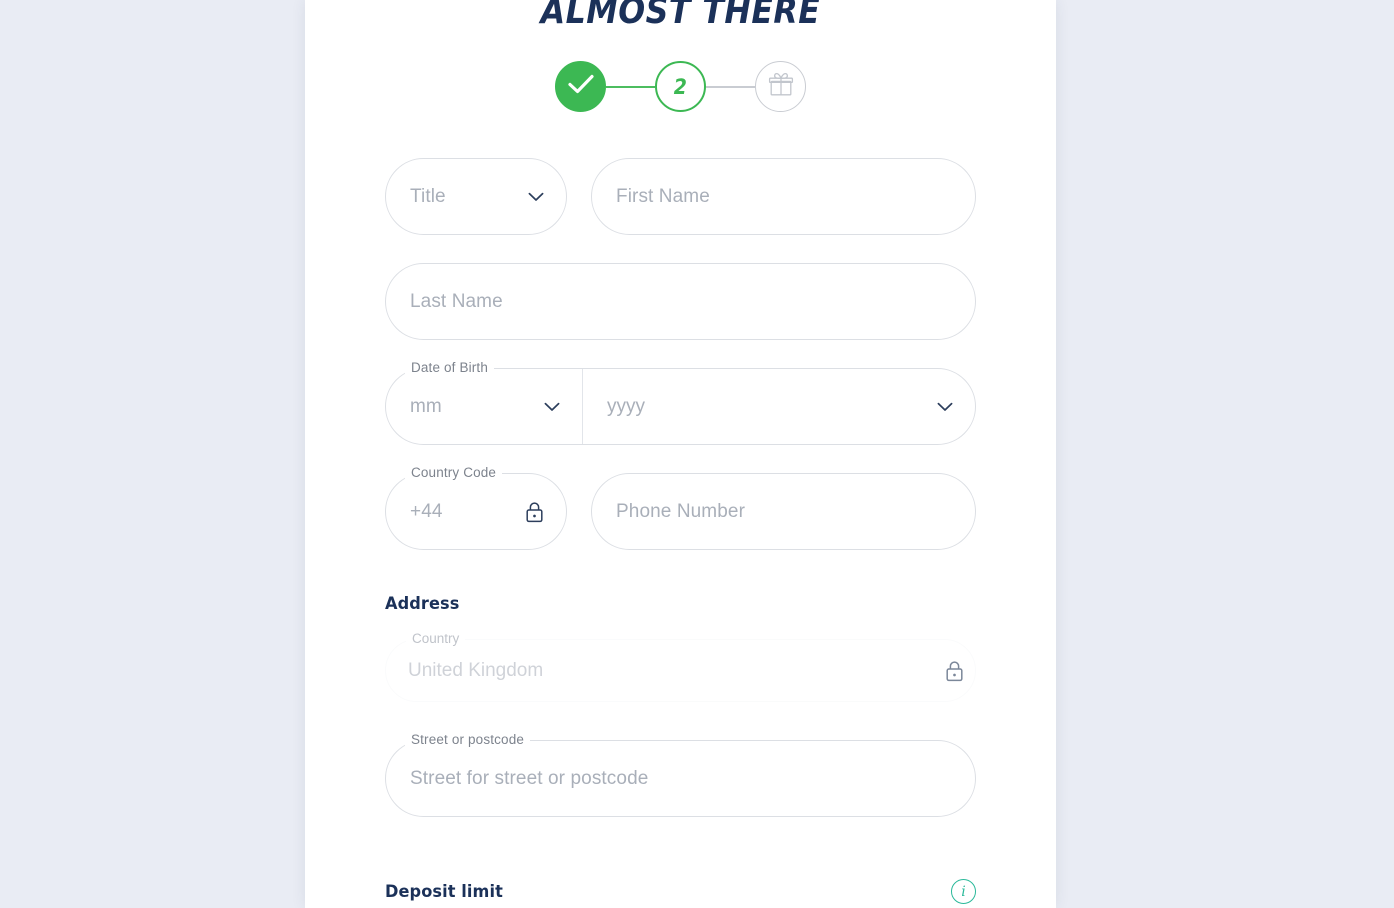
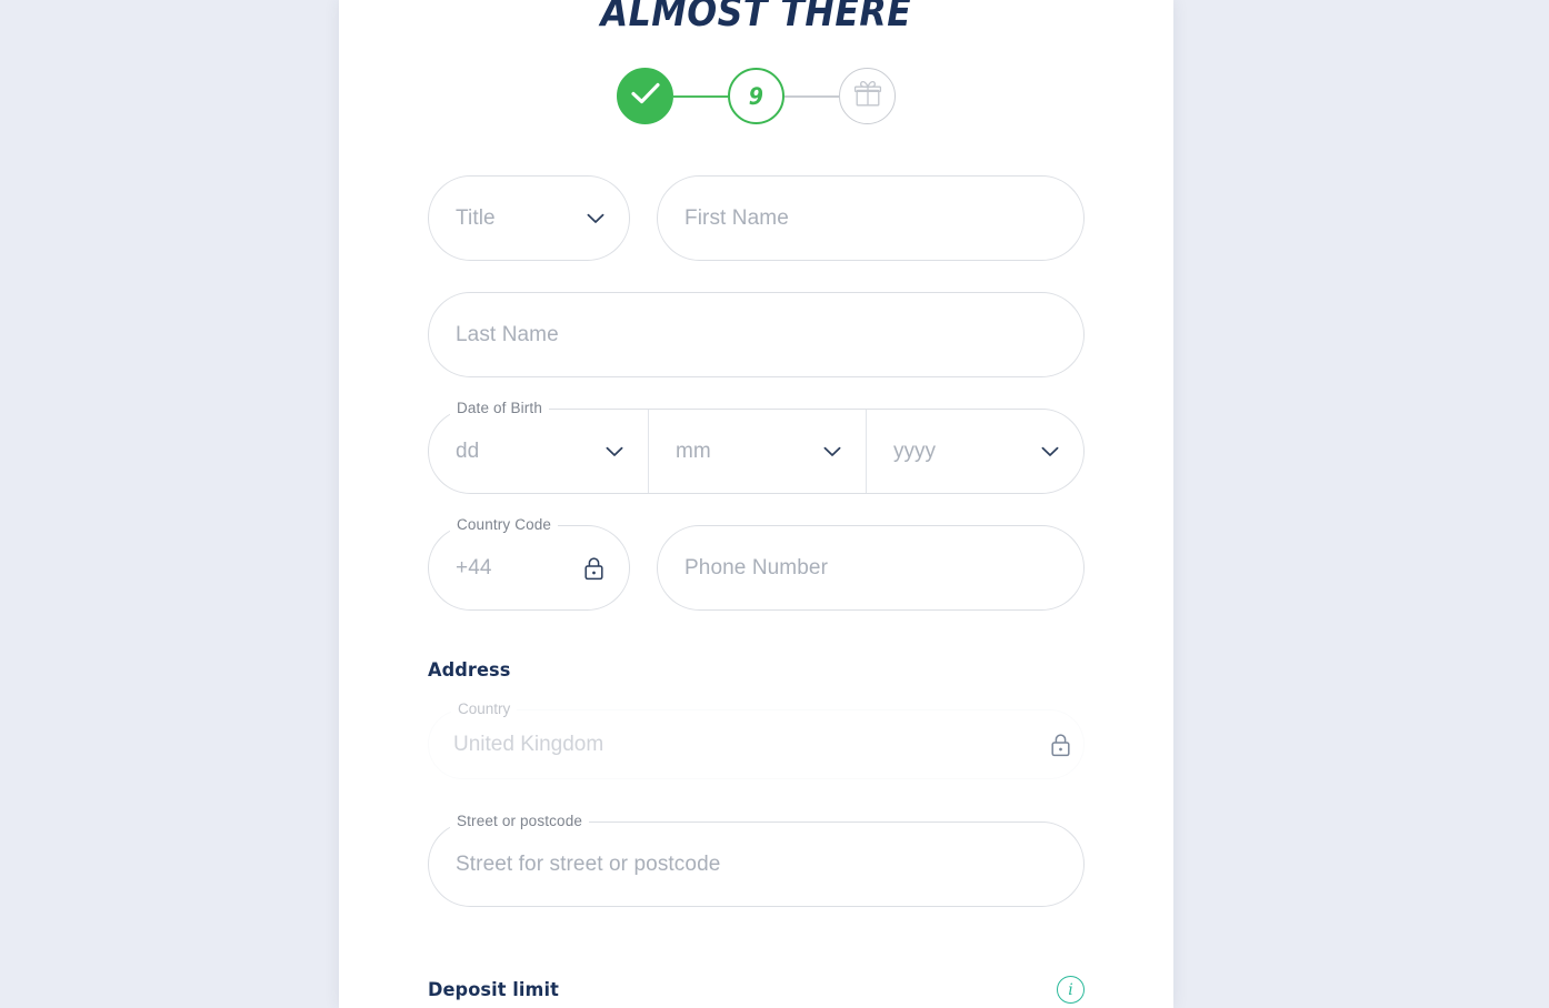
  ALMOST THERE
- 2
+ 9
  Title
  First Name
  Last Name
  Date of Birth
+ dd
  mm
  yyyy
  Country Code
  +44
  Phone Number
  Address
  Country
  United Kingdom
  Street or postcode
  Street for street or postcode
  Deposit limit
  i
